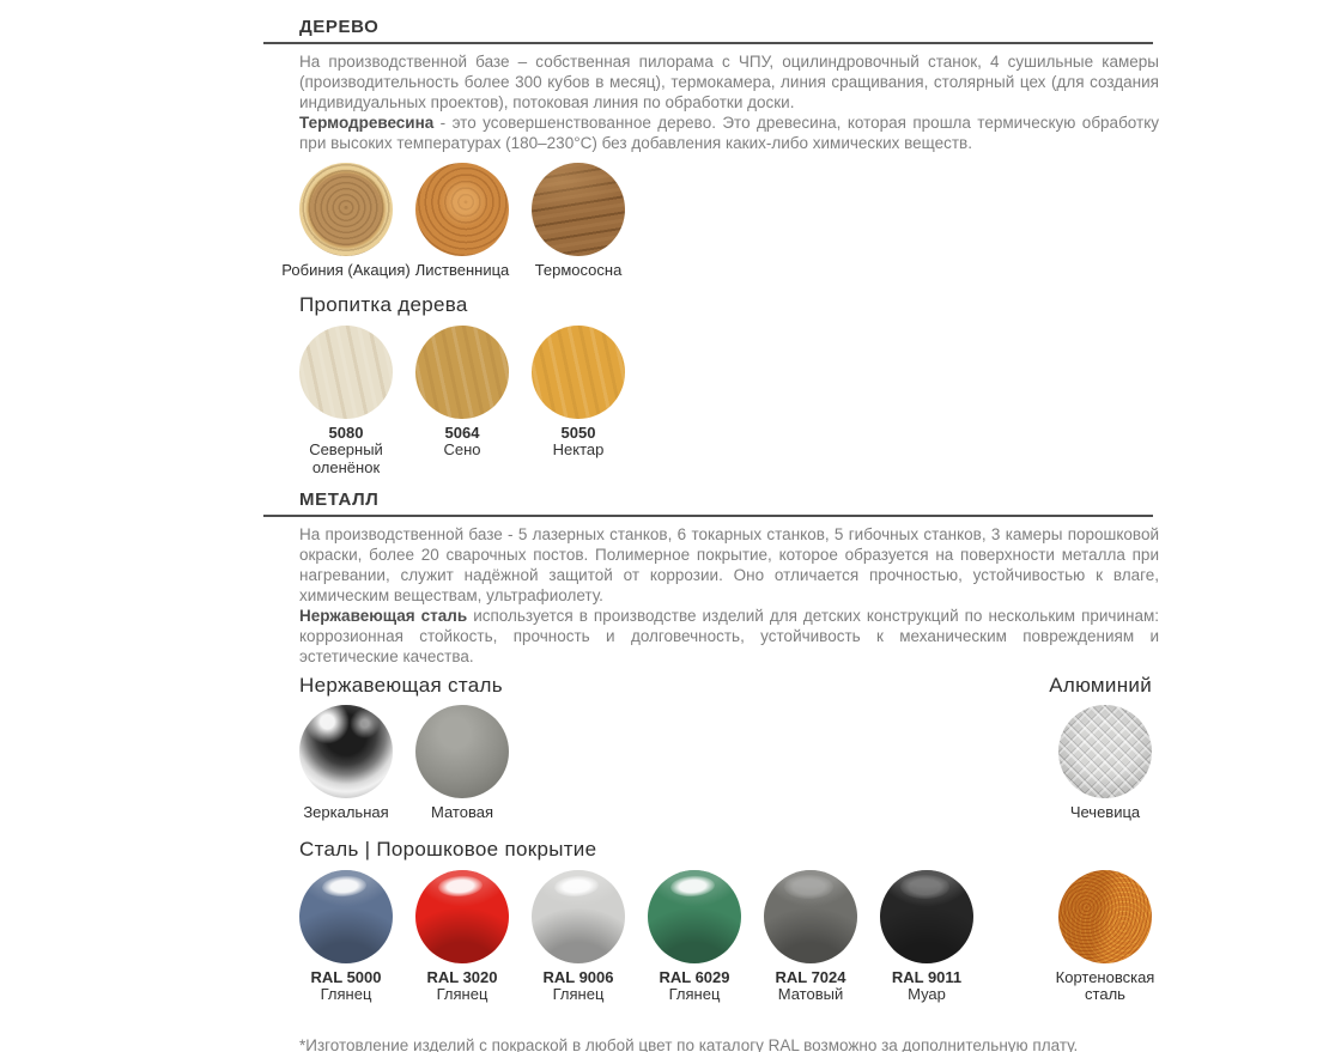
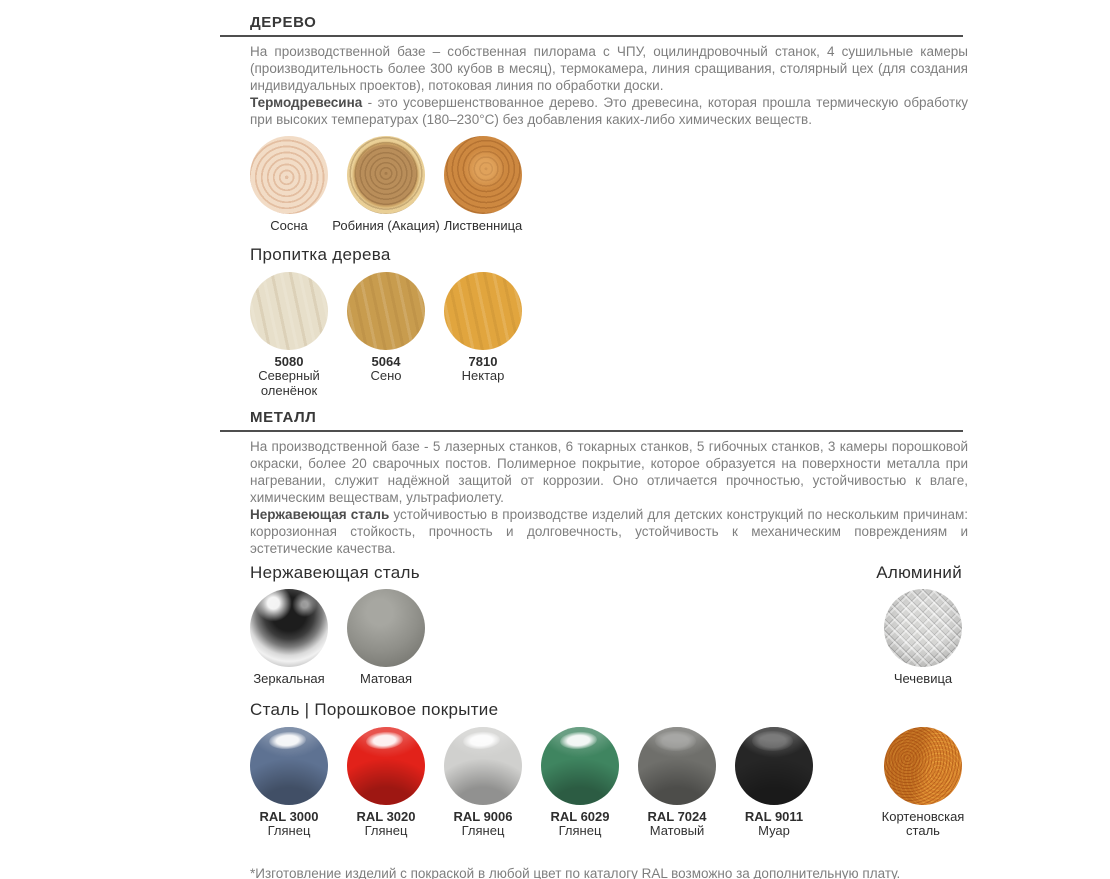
  ДЕРЕВО
  На производственной базе – собственная пилорама с ЧПУ, оцилиндровочный станок, 4 сушильные камеры (производительность более 300 кубов в месяц), термокамера, линия сращивания, столярный цех (для создания индивидуальных проектов), потоковая линия по обработки доски.
  Термодревесина - это усовершенствованное дерево. Это древесина, которая прошла термическую обработку при высоких температурах (180–230°С) без добавления каких-либо химических веществ.
+ Сосна
  Робиния (Акация
  Лиственница
- Термососна
  Пропитка дерева
  5080
  Северный оленёнок
  5064
  Сено
- 5050
+ 7810
  Нектар
  МЕТАЛЛ
  На производственной базе - 5 лазерных станков, 6 токарных станков, 5 гибочных станков, 3 камеры порошковой окраски, более 20 сварочных постов. Полимерное покрытие, которое образуется на поверхности металла при нагревании, служит надёжной защитой от коррозии. Оно отличается прочностью, устойчивостью к влаге, химическим веществам, ультрафиолету.
- Нержавеющая сталь используется в производстве изделий для детских конструкций по нескольким причинам: коррозионная стойкость, прочность и долговечность, устойчивость к механическим повреждениям и эстетические качества.
+ Нержавеющая сталь устойчивостью в производстве изделий для детских конструкций по нескольким причинам: коррозионная стойкость, прочность и долговечность, устойчивость к механическим повреждениям и эстетические качества.
  Нержавеющая сталь
  Алюминий
  Зеркальная
  Матовая
  Чечевица
  Сталь | Порошковое покрытие
- RAL 5000
+ RAL 3000
  Глянец
  RAL 3020
  Глянец
  RAL 9006
  Глянец
  RAL 6029
  Глянец
  RAL 7024
  Матовый
  RAL 9011
  Муар
  Кортеновская сталь
  *Изготовление изделий с покраской в любой цвет по каталогу RAL возможно за дополнительную плату.
